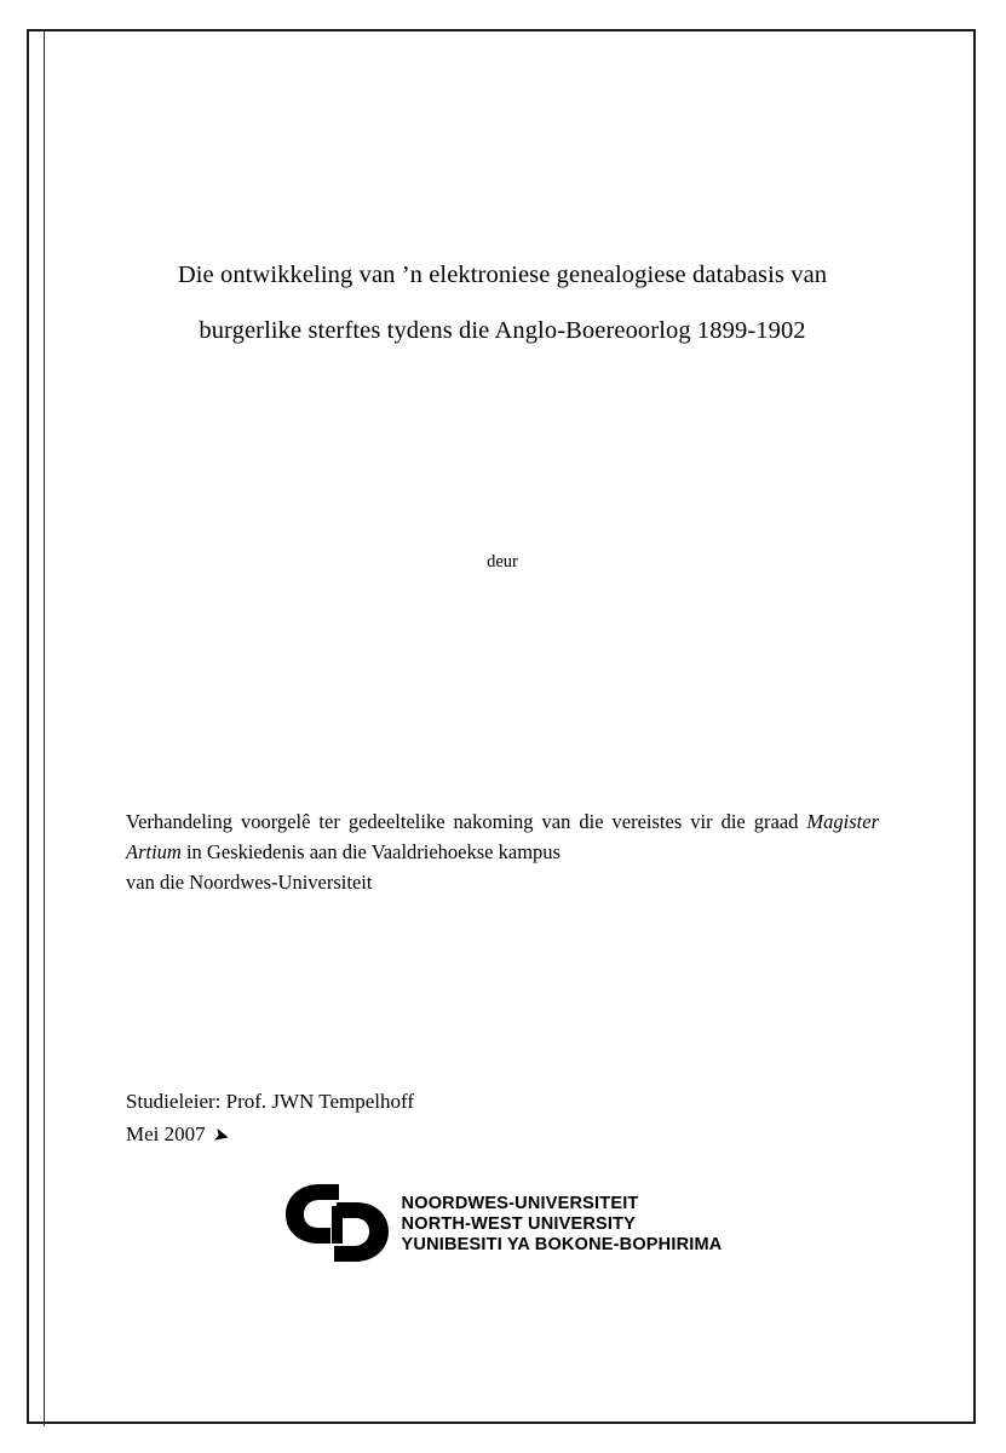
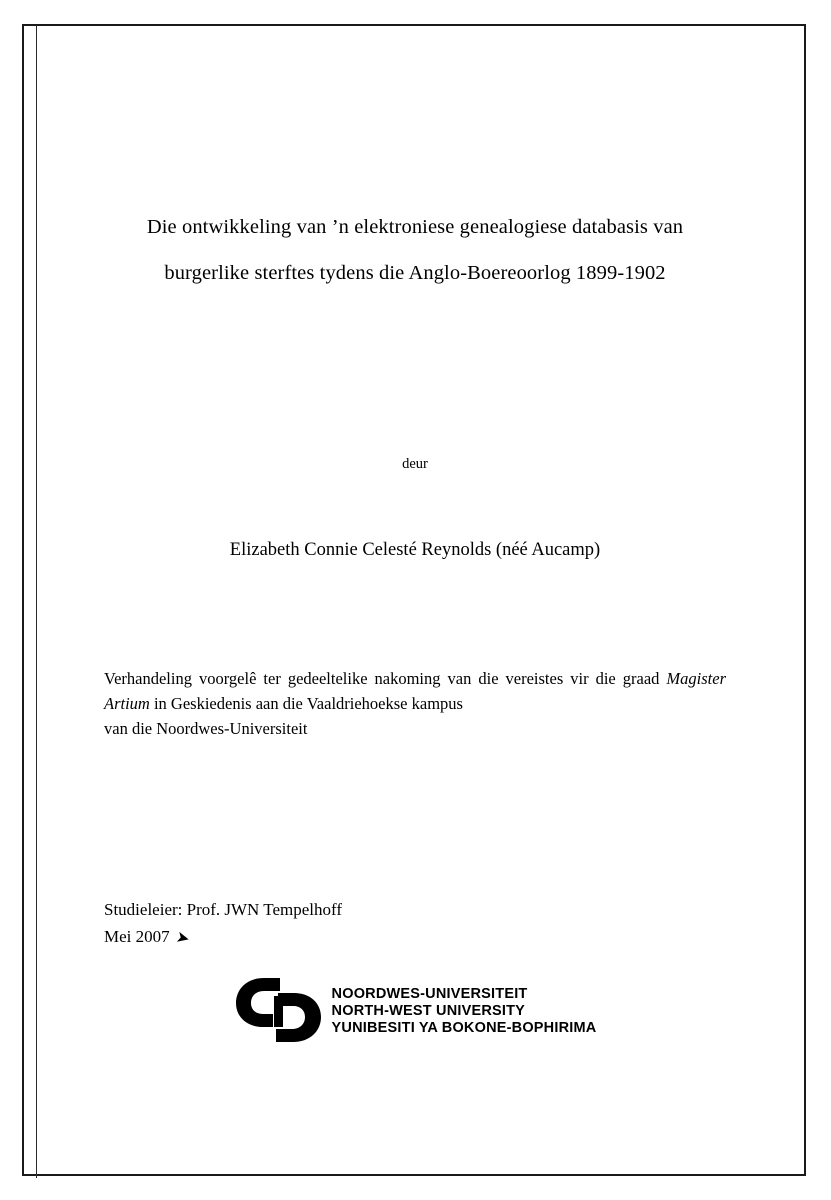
  Die ontwikkeling van ’n elektroniese genealogiese databasis van
  burgerlike sterftes tydens die Anglo-Boereoorlog 1899-1902
  deur
+ Elizabeth Connie Celesté Reynolds (néé Aucamp)
  Verhandeling voorgelê ter gedeeltelike nakoming van die vereistes vir die graad Magister Artium in Geskiedenis aan die Vaaldriehoekse kampus
  van die Noordwes-Universiteit
  Studieleier: Prof. JWN Tempelhoff
  Mei 2007
  NOORDWES-UNIVERSITEIT
  NORTH-WEST UNIVERSITY
  YUNIBESITI YA BOKONE-BOPHIRIMA
